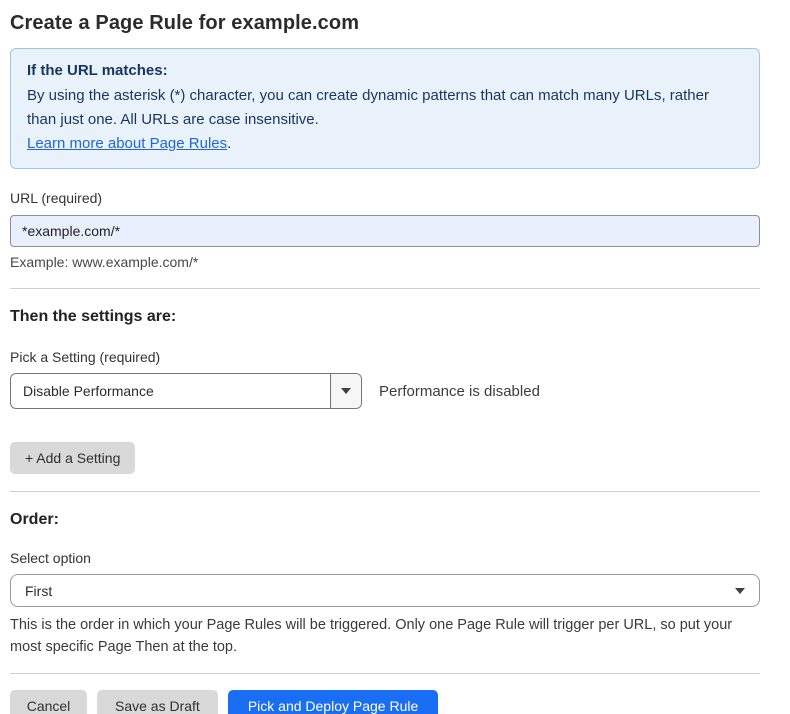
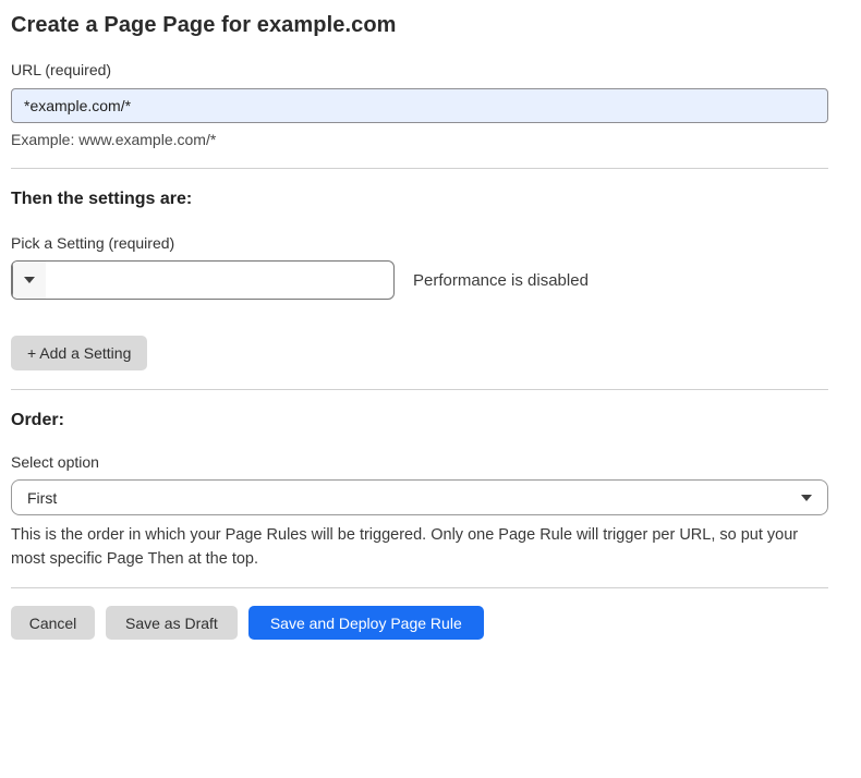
- Create a Page Rule for example.com
+ Create a Page Page for example.com
- If the URL matches:
- By using the asterisk (*) character, you can create dynamic patterns that can match many URLs, rather than just one. All URLs are case insensitive.
- Learn more about Page Rules.
  URL (required)
  *example.com/*
  Example: www.example.com/*
  Then the settings are:
  Pick a Setting (required)
- Disable Performance
  Performance is disabled
  + Add a Setting
  Order:
  Select option
  First
  This is the order in which your Page Rules will be triggered. Only one Page Rule will trigger per URL, so put your most specific Page Then at the top.
  Cancel
  Save as Draft
- Pick and Deploy Page Rule
+ Save and Deploy Page Rule
